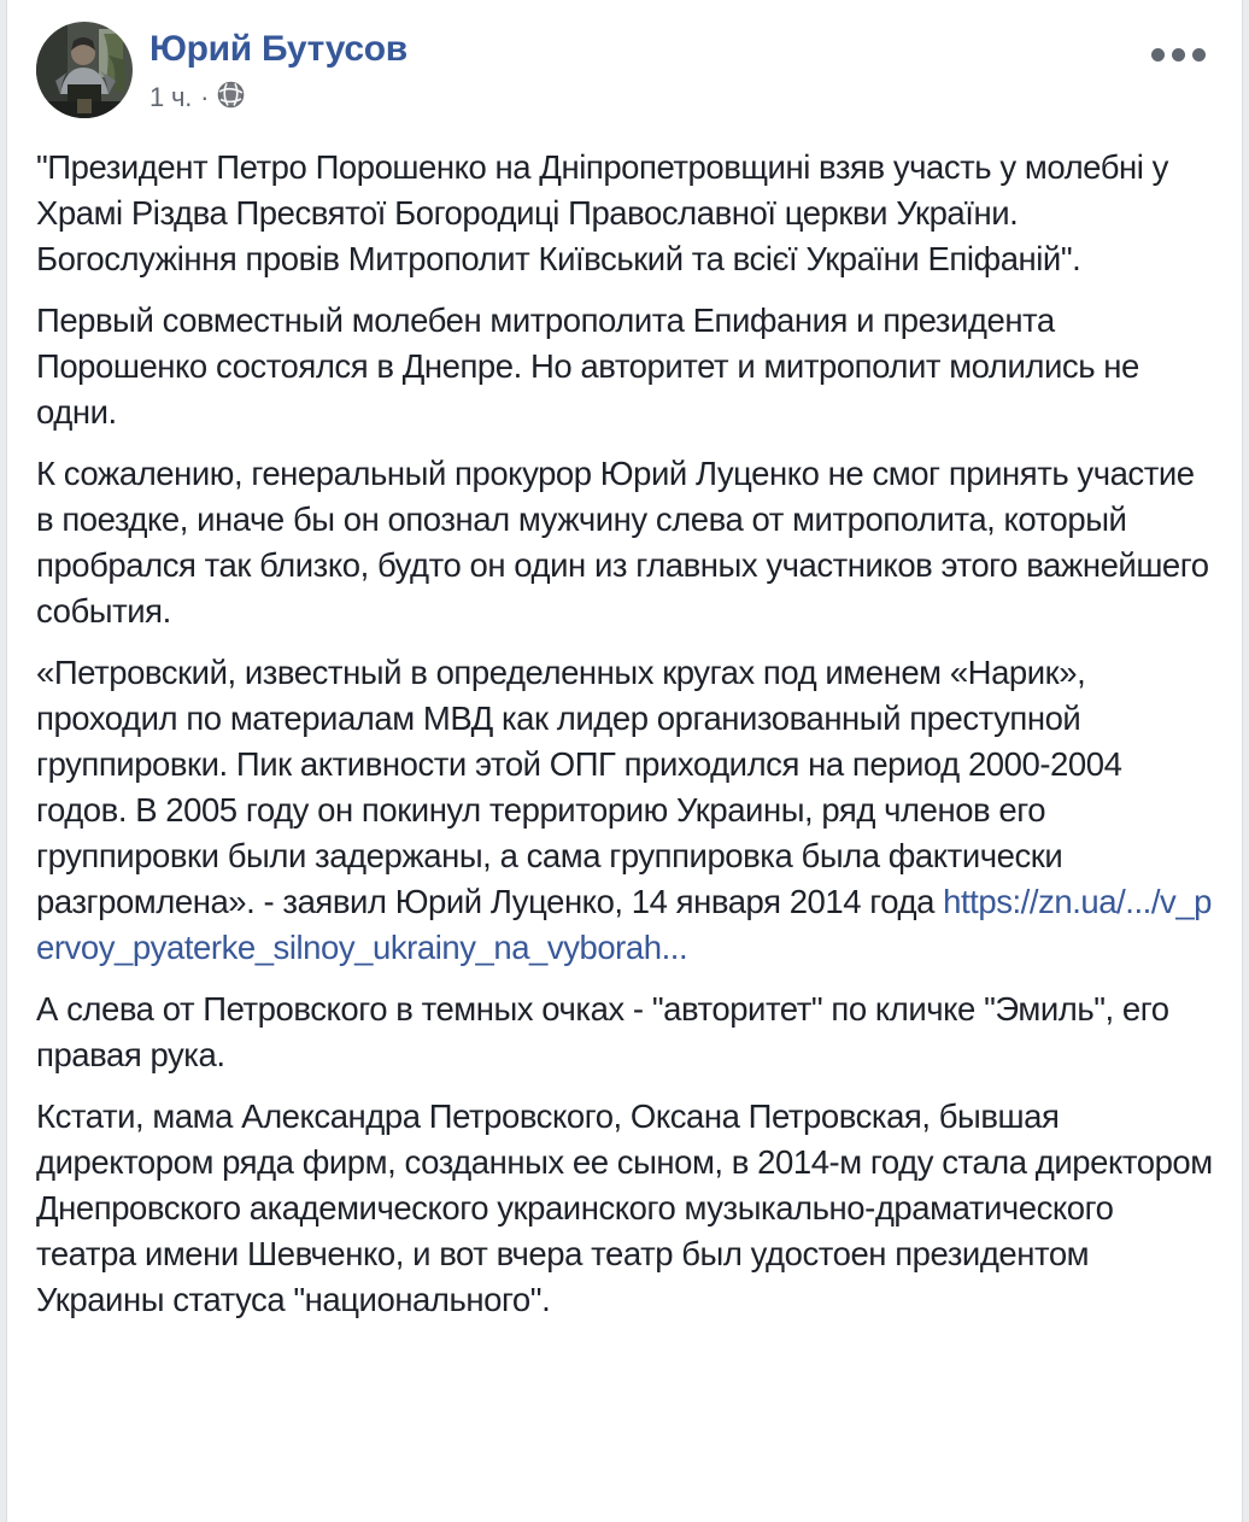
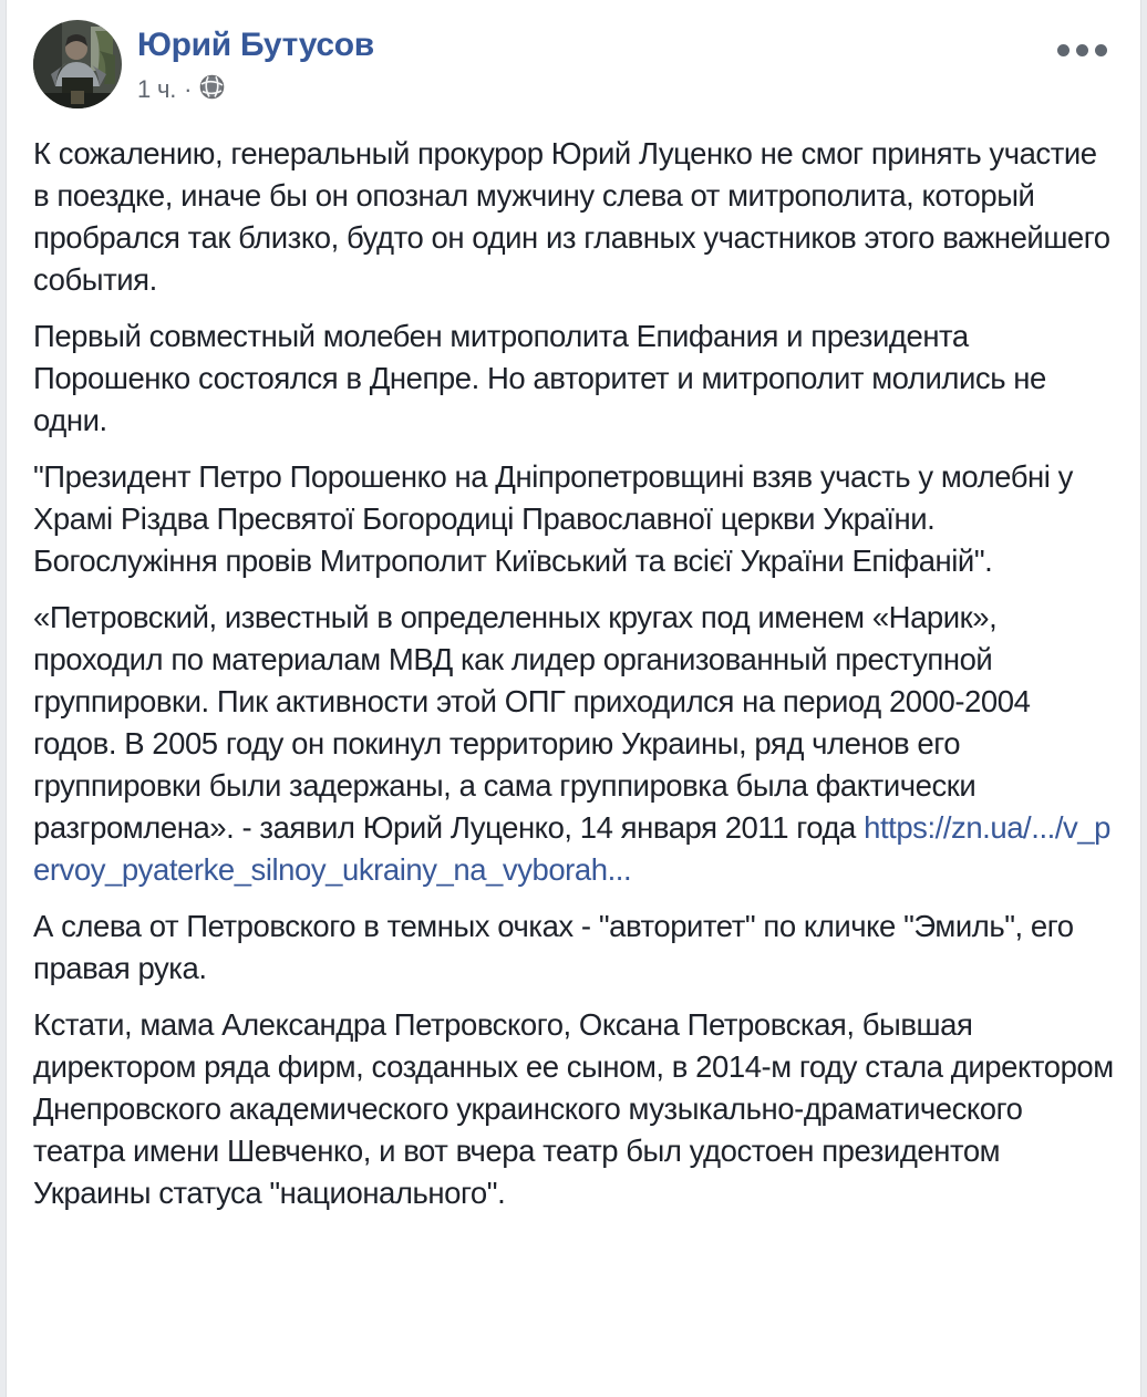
  Юрий Бутусов
  1 ч.
  ·
- "Президент Петро Порошенко на Дніпропетровщині взяв участь у молебні у Храмі Різдва Пресвятої Богородиці Православної церкви України. Богослужіння провів Митрополит Київський та всієї України Епіфаній".
+ К сожалению, генеральный прокурор Юрий Луценко не смог принять участие в поездке, иначе бы он опознал мужчину слева от митрополита, который пробрался так близко, будто он один из главных участников этого важнейшего события.
  Первый совместный молебен митрополита Епифания и президента Порошенко состоялся в Днепре. Но авторитет и митрополит молились не одни.
- К сожалению, генеральный прокурор Юрий Луценко не смог принять участие в поездке, иначе бы он опознал мужчину слева от митрополита, который пробрался так близко, будто он один из главных участников этого важнейшего события.
+ "Президент Петро Порошенко на Дніпропетровщині взяв участь у молебні у Храмі Різдва Пресвятої Богородиці Православної церкви України. Богослужіння провів Митрополит Київський та всієї України Епіфаній".
- «Петровский, известный в определенных кругах под именем «Нарик», проходил по материалам МВД как лидер организованный преступной группировки. Пик активности этой ОПГ приходился на период 2000-2004 годов. В 2005 году он покинул территорию Украины, ряд членов его группировки были задержаны, а сама группировка была фактически разгромлена». - заявил Юрий Луценко, 14 января 2014 года https://zn.ua/.../v_pervoy_pyaterke_silnoy_ukrainy_na_vyborah...
+ «Петровский, известный в определенных кругах под именем «Нарик», проходил по материалам МВД как лидер организованный преступной группировки. Пик активности этой ОПГ приходился на период 2000-2004 годов. В 2005 году он покинул территорию Украины, ряд членов его группировки были задержаны, а сама группировка была фактически разгромлена». - заявил Юрий Луценко, 14 января 2011 года https://zn.ua/.../v_pervoy_pyaterke_silnoy_ukrainy_na_vyborah...
  А слева от Петровского в темных очках - "авторитет" по кличке "Эмиль", его правая рука.
  Кстати, мама Александра Петровского, Оксана Петровская, бывшая директором ряда фирм, созданных ее сыном, в 2014-м году стала директором Днепровского академического украинского музыкально-драматического театра имени Шевченко, и вот вчера театр был удостоен президентом Украины статуса "национального".
